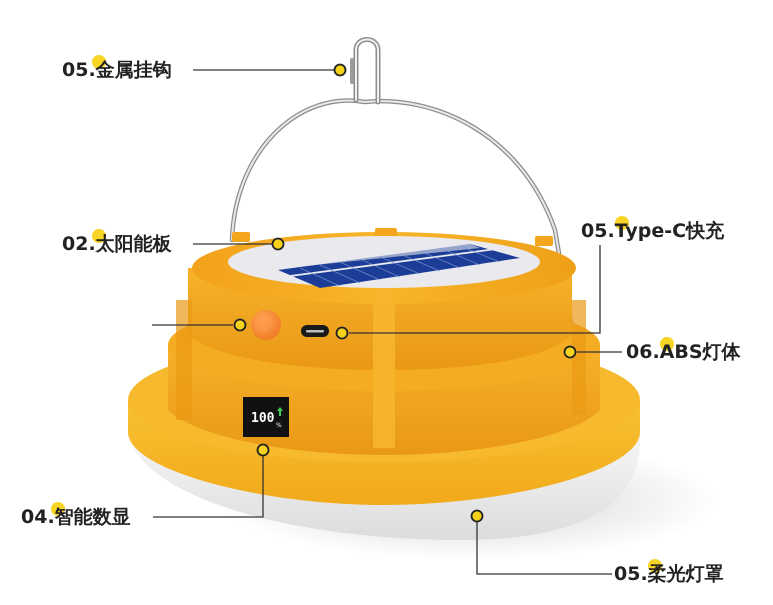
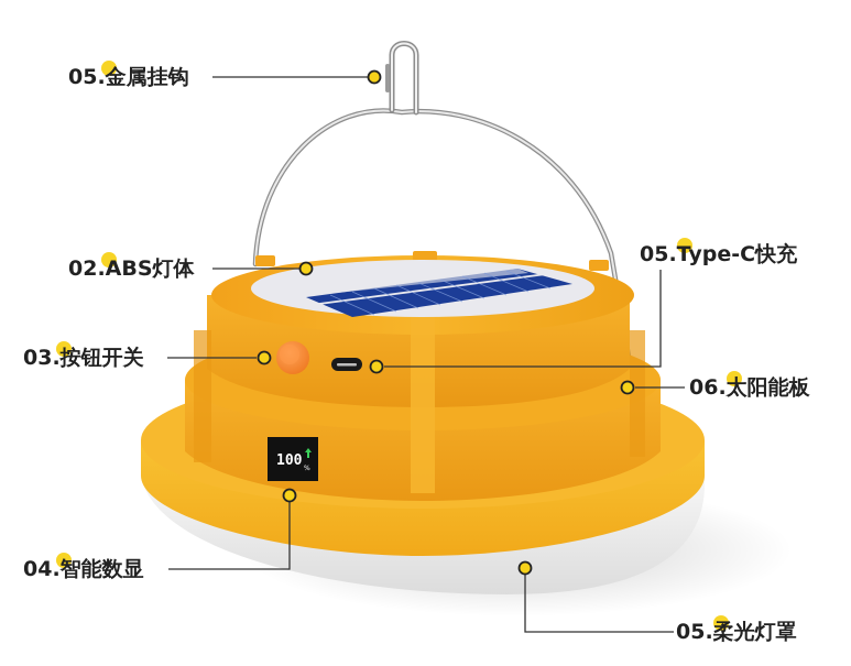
  100
  05.金属挂钩
- 02.太阳能板
+ 02.ABS灯体
+ 03.按钮开关
  04.智能数显
  05.Type-C快充
- 06.ABS灯体
+ 06.太阳能板
  05.柔光灯罩
